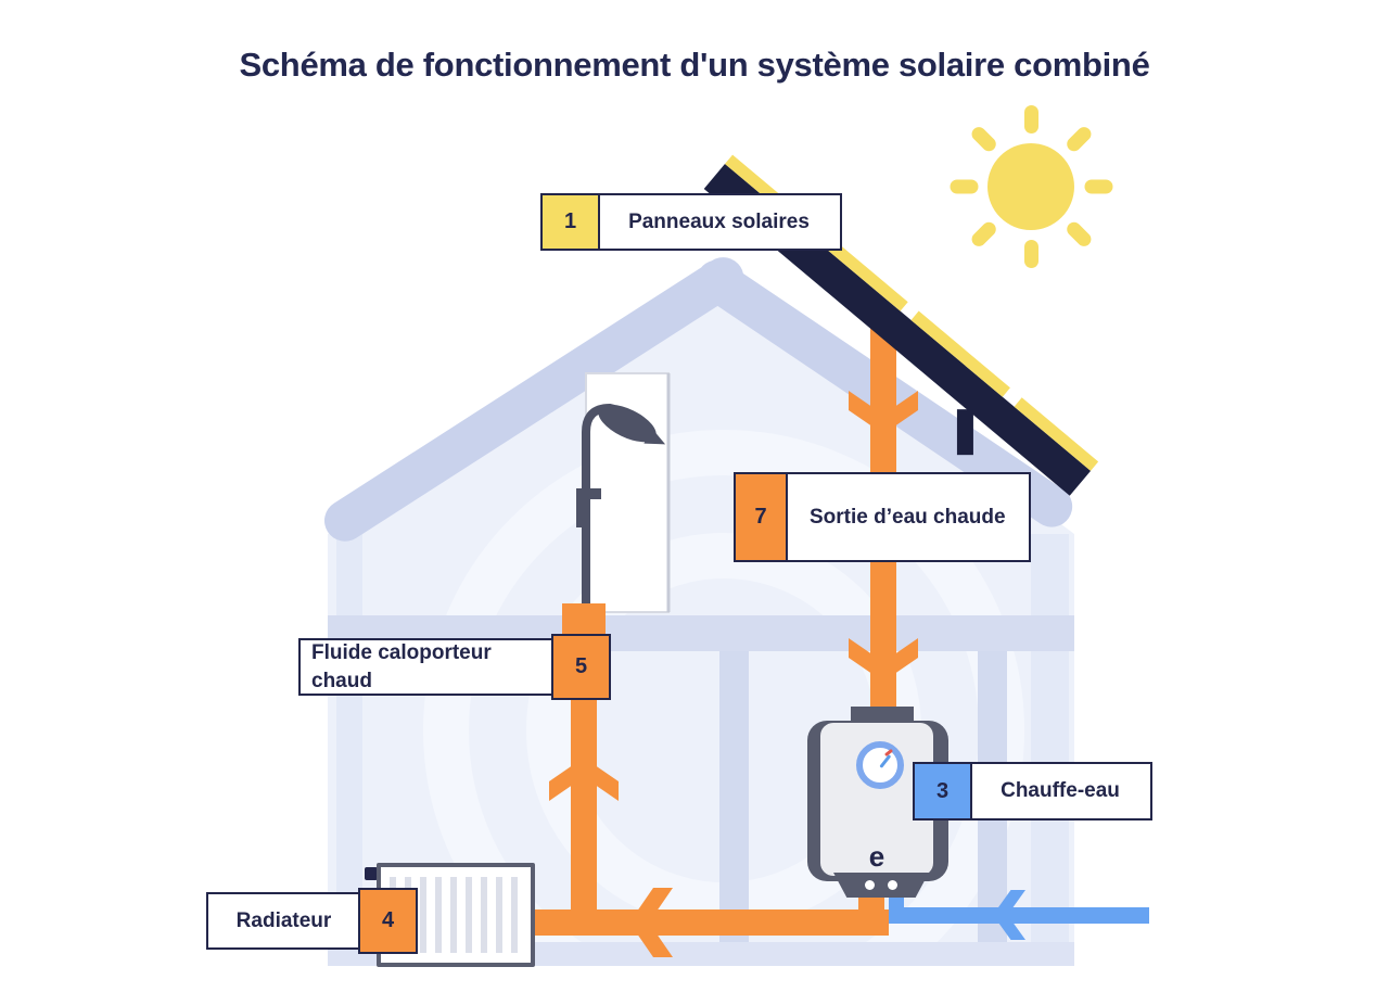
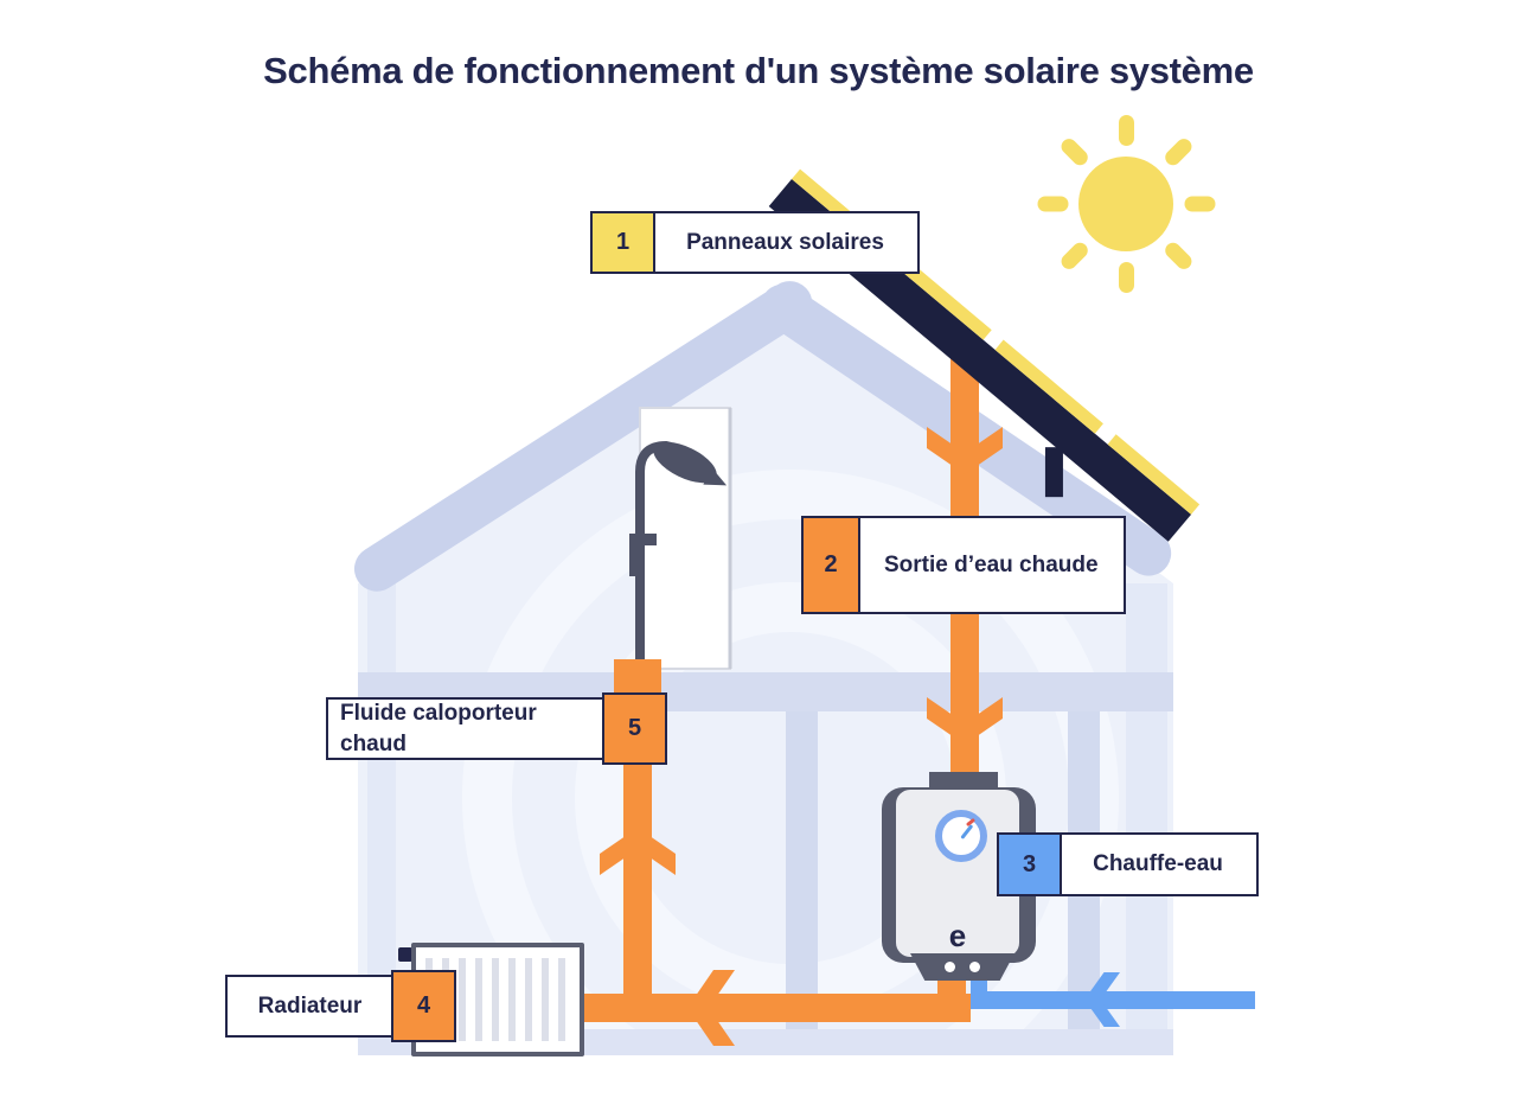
- Schéma de fonctionnement d'un système solaire combiné
+ Schéma de fonctionnement d'un système solaire système
  e
  1
  Panneaux solaires
- 7
+ 2
  Sortie d’eau chaude
  3
  Chauffe-eau
  Radiateur
  4
  Fluide caloporteur chaud
  5
